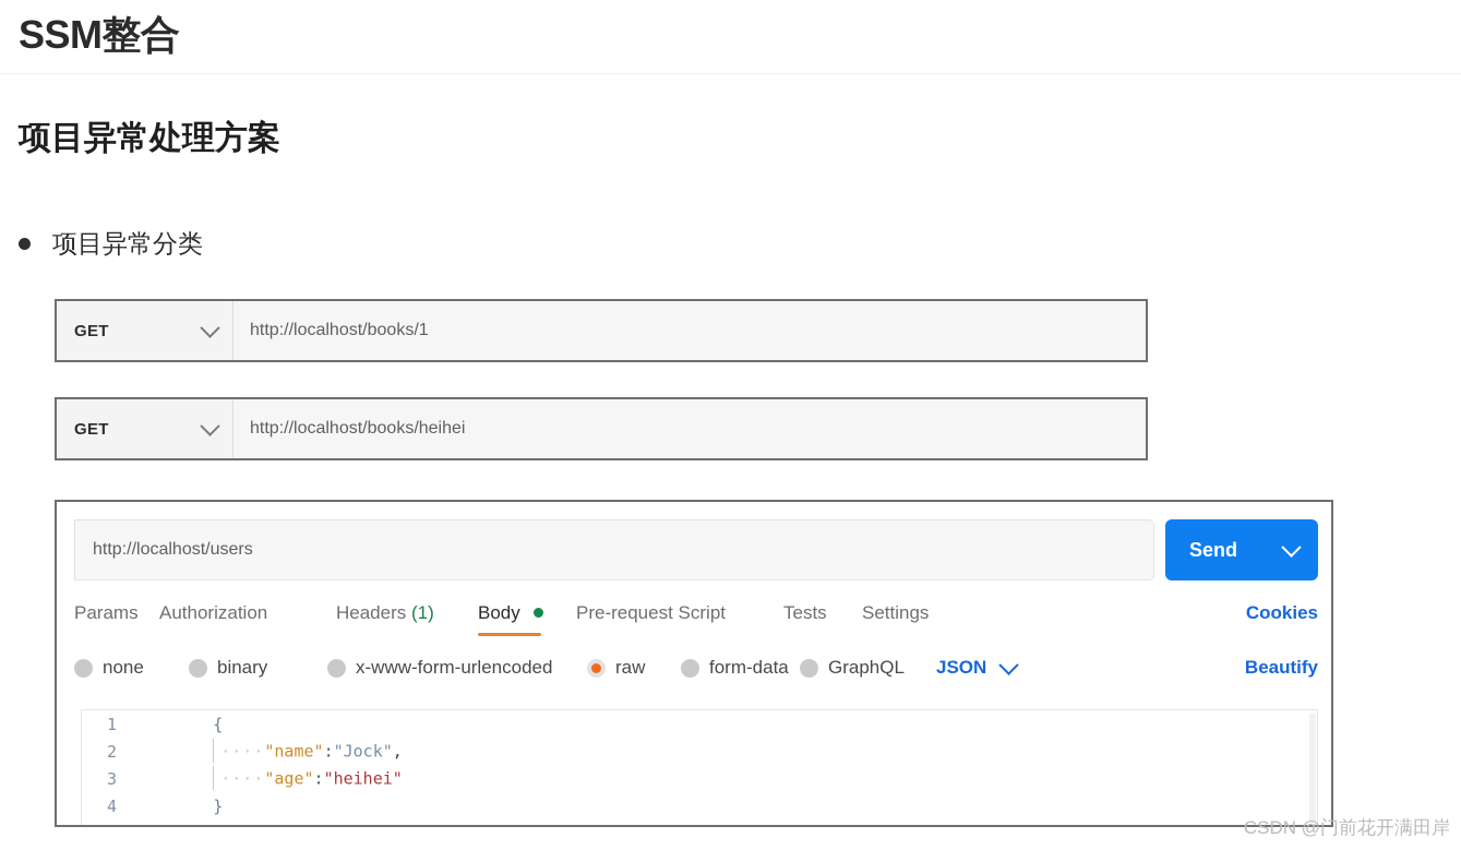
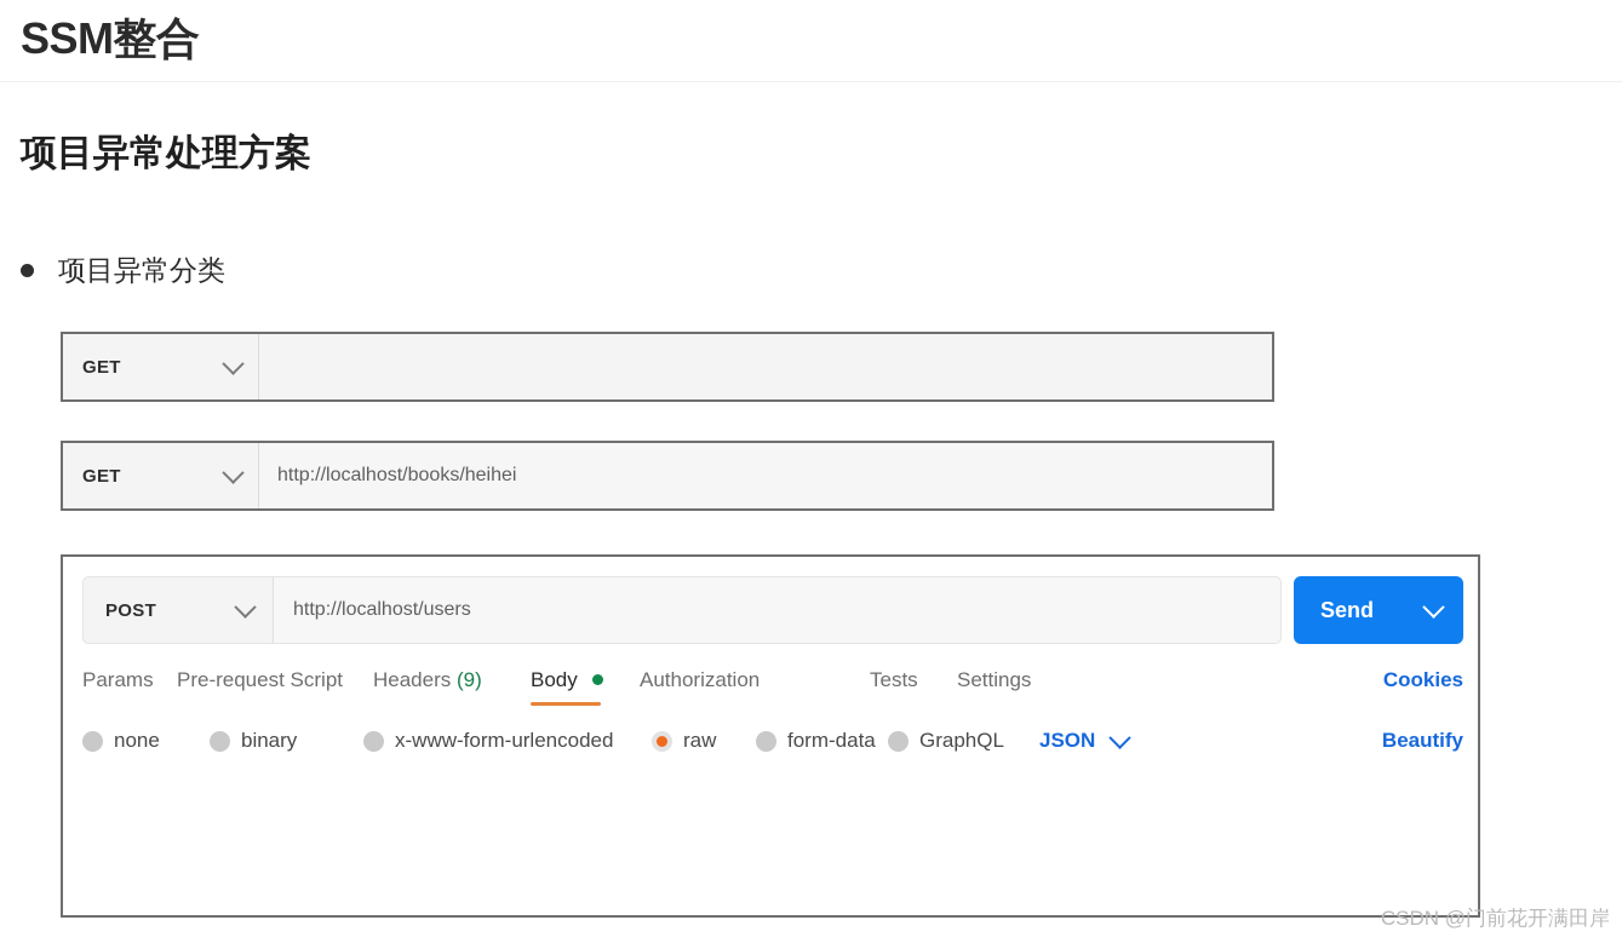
  SSM整合
  项目异常处理方案
  项目异常分类
  GET
- http://localhost/books/1
  GET
  http://localhost/books/heihei
+ POST
  http://localhost/users
  Send
  Params
- Authorization
+ Pre-request Script
- Headers (1)
+ Headers (9)
  Body
- Pre-request Script
+ Authorization
  Tests
  Settings
  Cookies
  none
  binary
  x-www-form-urlencoded
  raw
  form-data
  GraphQL
  JSON
  Beautify
- 1
- {
- 2
- ····"name":"Jock",
- 3
- ····"age":"heihei"
- 4
- }
  CSDN @门前花开满田岸
